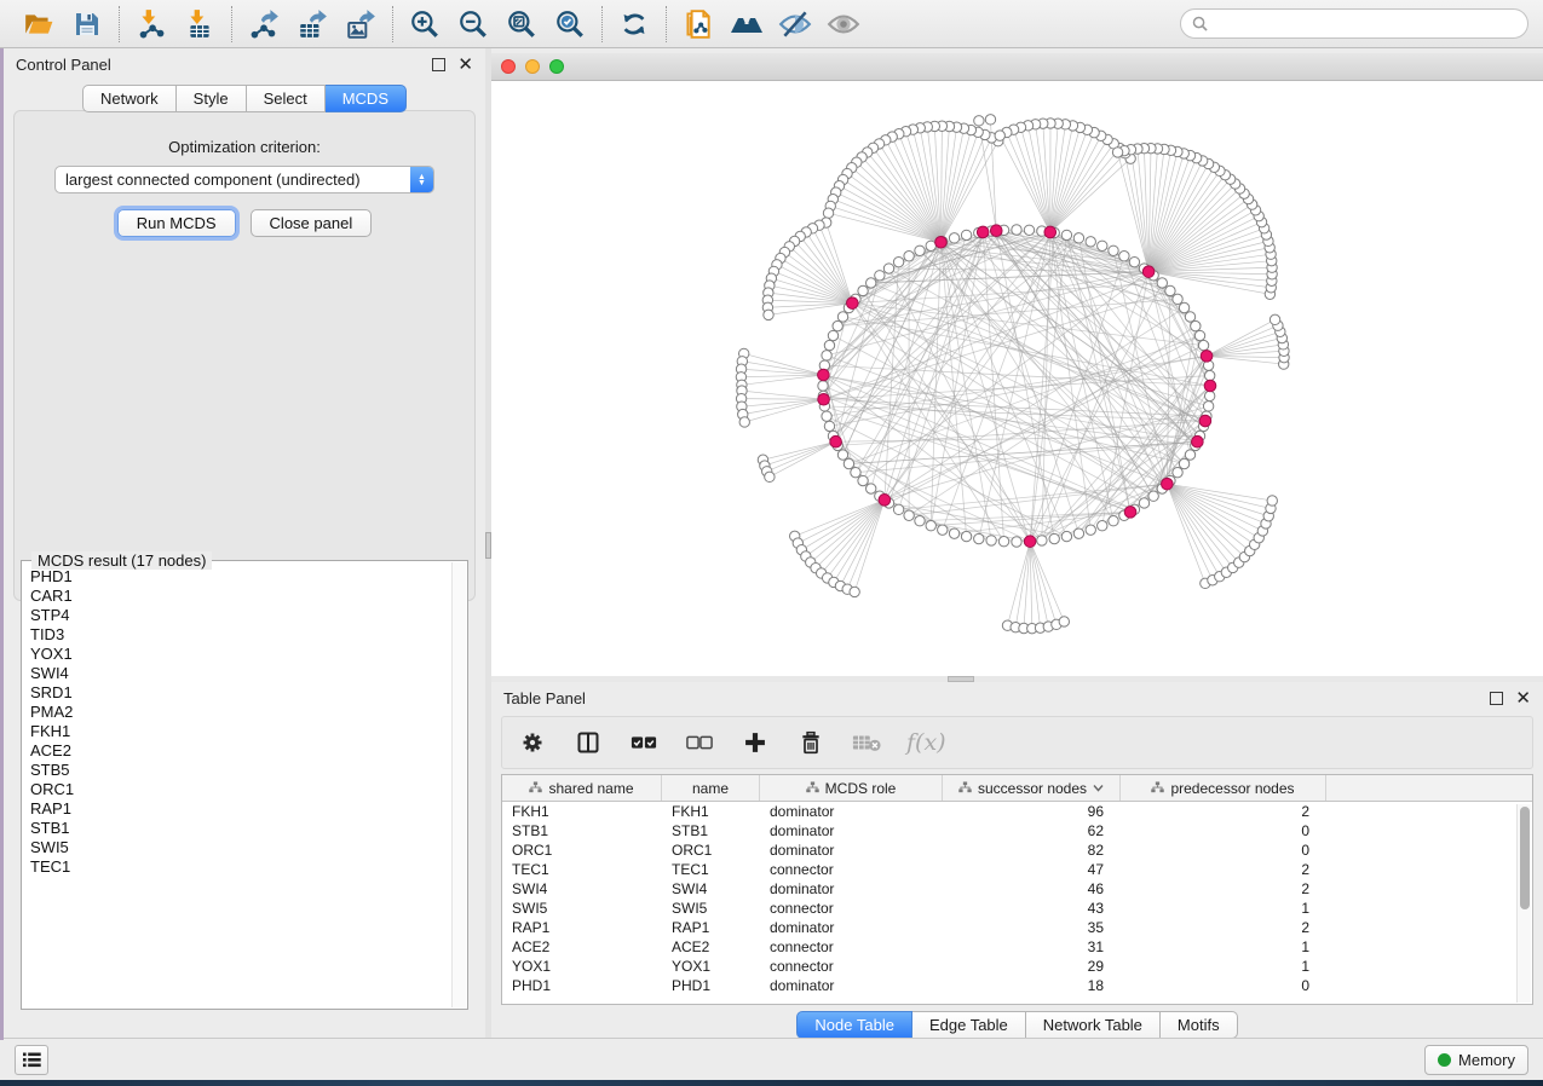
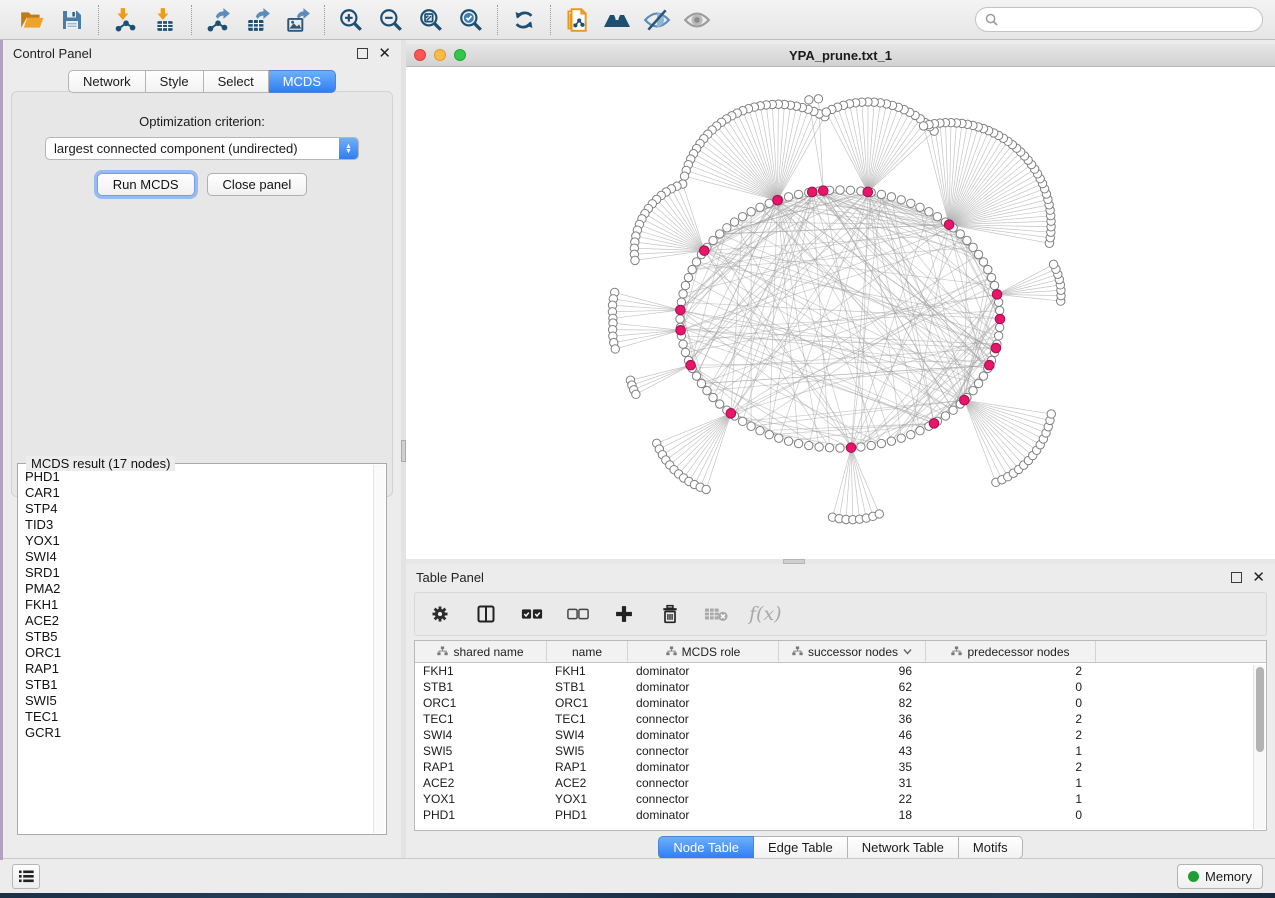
  Control Panel
  ✕
  Network
  Style
  Select
  MCDS
  Optimization criterion:
  largest connected component (undirected)
  Run MCDS
  Close panel
  MCDS result (17 nodes)
  PHD1
  CAR1
  STP4
  TID3
  YOX1
  SWI4
  SRD1
  PMA2
  FKH1
  ACE2
  STB5
  ORC1
  RAP1
  STB1
  SWI5
  TEC1
+ GCR1
+ YPA_prune.txt_1
  Table Panel
  ✕
  f(x)
  shared name
  name
  MCDS role
  successor nodes
  predecessor nodes
  FKH1
  FKH1
  dominator
  96
  2
  STB1
  STB1
  dominator
  62
  0
  ORC1
  ORC1
  dominator
  82
  0
  TEC1
  TEC1
  connector
- 47
+ 36
  2
  SWI4
  SWI4
  dominator
  46
  2
  SWI5
  SWI5
  connector
  43
  1
  RAP1
  RAP1
  dominator
  35
  2
  ACE2
  ACE2
  connector
  31
  1
  YOX1
  YOX1
  connector
- 29
+ 22
  1
  PHD1
  PHD1
  dominator
  18
  0
  Node Table
  Edge Table
  Network Table
  Motifs
  Memory
